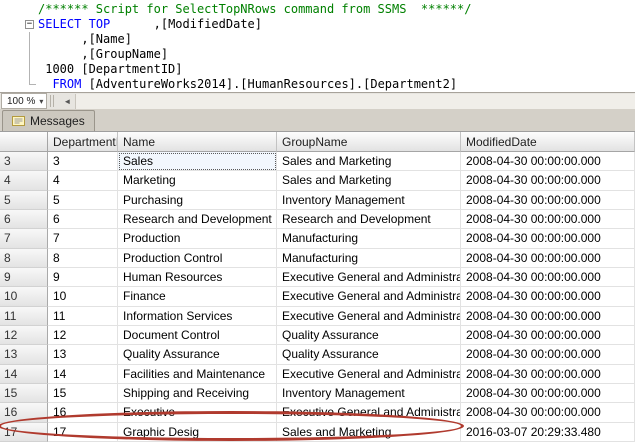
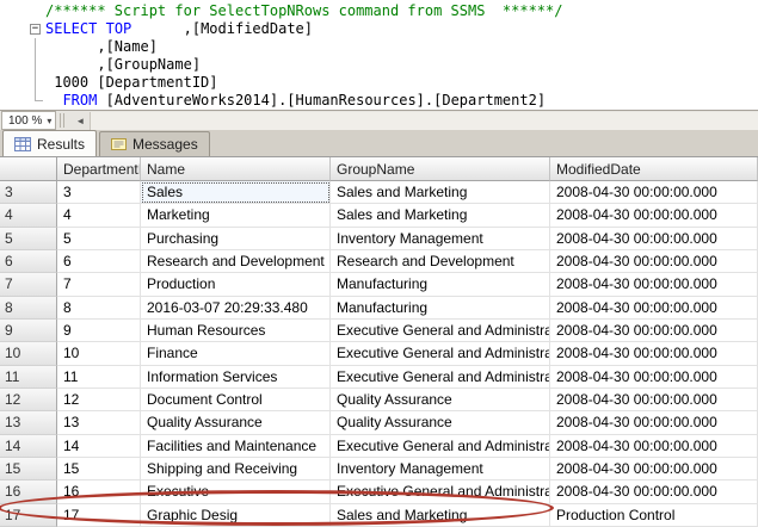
  /****** Script for SelectTopNRows command from SSMS ******/
  −
  SELECT TOP ,[ModifiedDate]
  ,[Name]
  ,[GroupName]
  1000 [DepartmentID]
  FROM [AdventureWorks2014].[HumanResources].[Department2]
  100 %
  ▾
  ◄
+ Results
  Messages
  Department
  Name
  GroupName
  ModifiedDate
  3
  3
  Sales
  Sales and Marketing
  2008-04-30 00:00:00.000
  4
  4
  Marketing
  Sales and Marketing
  2008-04-30 00:00:00.000
  5
  5
  Purchasing
  Inventory Management
  2008-04-30 00:00:00.000
  6
  6
  Research and Development
  Research and Development
  2008-04-30 00:00:00.000
  7
  7
  Production
  Manufacturing
  2008-04-30 00:00:00.000
  8
  8
- Production Control
+ 2016-03-07 20:29:33.480
  Manufacturing
  2008-04-30 00:00:00.000
  9
  9
  Human Resources
  Executive General and Administra
  2008-04-30 00:00:00.000
  10
  10
  Finance
  Executive General and Administra
  2008-04-30 00:00:00.000
  11
  11
  Information Services
  Executive General and Administra
  2008-04-30 00:00:00.000
  12
  12
  Document Control
  Quality Assurance
  2008-04-30 00:00:00.000
  13
  13
  Quality Assurance
  Quality Assurance
  2008-04-30 00:00:00.000
  14
  14
  Facilities and Maintenance
  Executive General and Administra
  2008-04-30 00:00:00.000
  15
  15
  Shipping and Receiving
  Inventory Management
  2008-04-30 00:00:00.000
  16
  16
  Executive
  Executive General and Administra
  2008-04-30 00:00:00.000
  17
  17
  Graphic Desig
  Sales and Marketing
- 2016-03-07 20:29:33.480
+ Production Control
